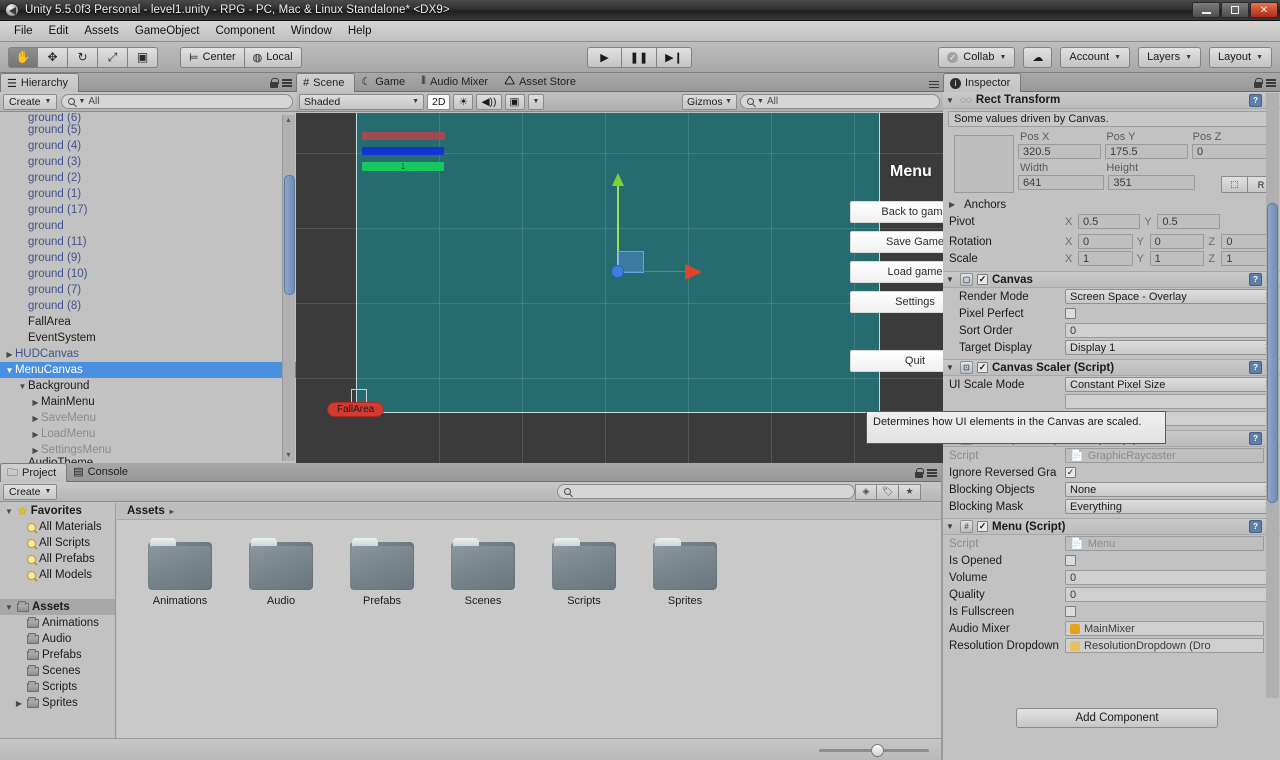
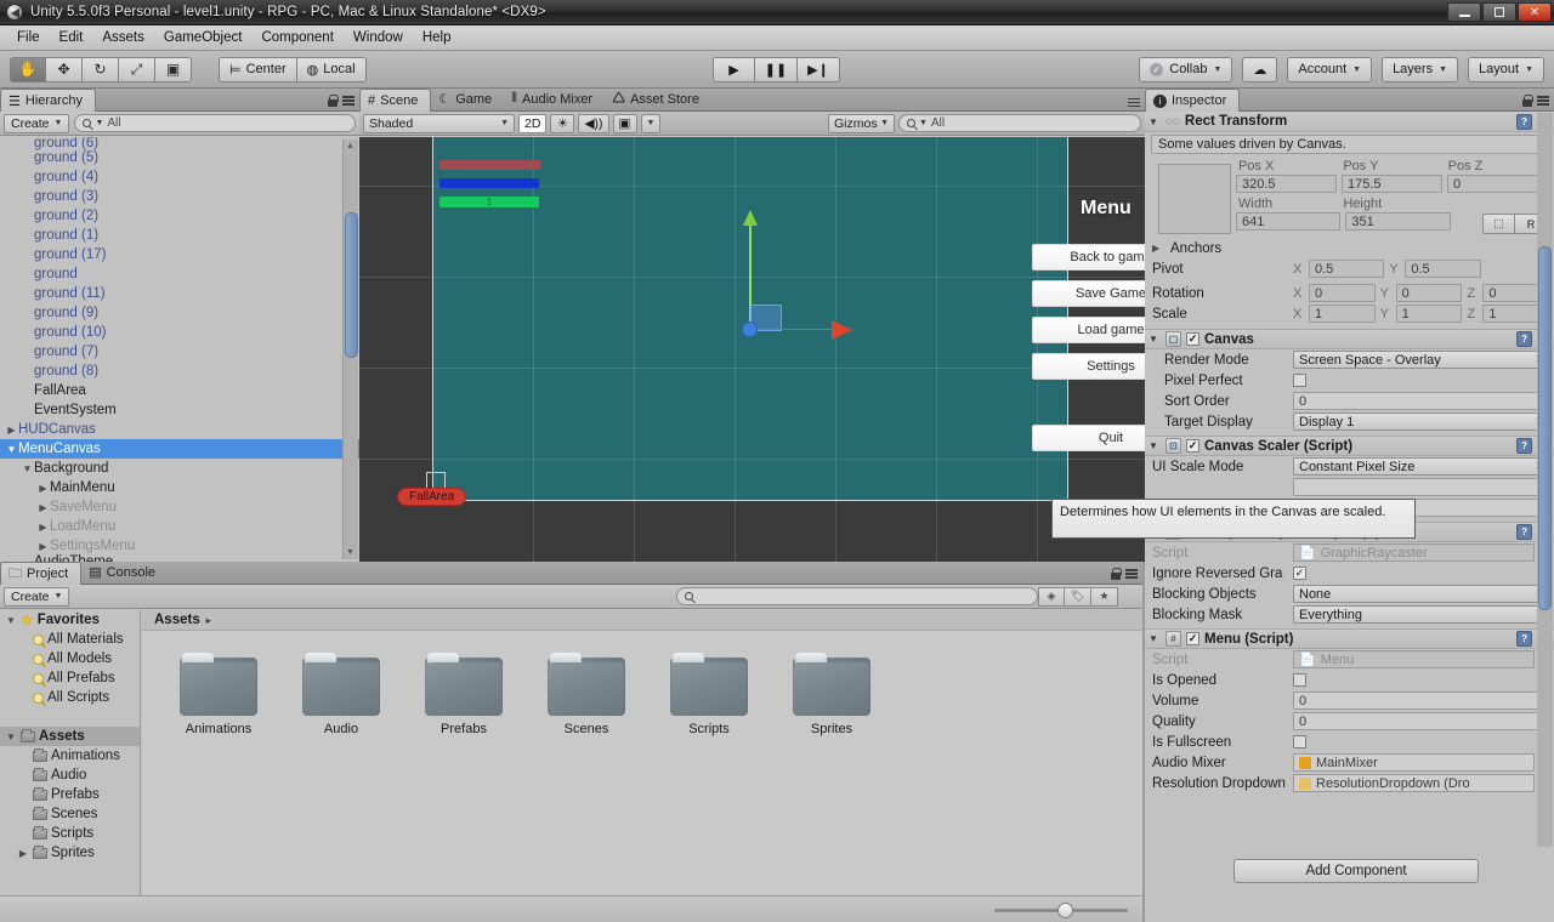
  Unity 5.5.0f3 Personal - level1.unity - RPG - PC, Mac & Linux Standalone* <DX9>
  ✕
  File
  Edit
  Assets
  GameObject
  Component
  Window
  Help
  ✋
  ✥
  ↻
  ⤢
  ▣
  ⊨
  Center
  ◍
  Local
  ▶
  ❚❚
  ▶❙
  ✓
  Collab
  ☁
  Account
  Layers
  Layout
  ☰
  Hierarchy
  Create
  All
  ground (6)
  ground (5)
  ground (4)
  ground (3)
  ground (2)
  ground (1)
  ground (17)
  ground
  ground (11)
  ground (9)
  ground (10)
  ground (7)
  ground (8)
  FallArea
  EventSystem
  ▶
  HUDCanvas
  ▼
  MenuCanvas
  ▼
  Background
  ▶
  MainMenu
  ▶
  SaveMenu
  ▶
  LoadMenu
  ▶
  SettingsMenu
  #
  Scene
  ☾
  Game
  ⦀
  Audio Mixer
  🛆
  Asset Store
  Shaded
  2D
  ☀
  ◀))
  ▣
  Gizmos
  All
  1
  Menu
  Back to gam
  Save Game
  Load game
  Settings
  Quit
  FallArea
  i
  Inspector
  ▼
  ◌◌
  Rect Transform
  ?
  Some values driven by Canvas.
  Pos X
  Pos Y
  Pos Z
  320.5
  175.5
  0
  Width
  Height
  641
  351
  ⬚
  R
  ▶
  Anchors
  Pivot
  X
  0.5
  Y
  0.5
  Rotation
  X
  0
  Y
  0
  Z
  0
  Scale
  X
  1
  Y
  1
  Z
  1
  ▼
  ▢
  ✓
  Canvas
  ?
  Render Mode
  Screen Space - Overlay
  Pixel Perfect
  Sort Order
  0
  Target Display
  Display 1
  ▼
  ⊡
  ✓
  Canvas Scaler (Script)
  ?
  UI Scale Mode
  Constant Pixel Size
  ?
  Script
  📄
  GraphicRaycaster
  Ignore Reversed Gra
  ✓
  Blocking Objects
  None
  Blocking Mask
  Everything
  ▼
  #
  ✓
  Menu (Script)
  ?
  Script
  📄
  Menu
  Is Opened
  Volume
  0
  Quality
  0
  Is Fullscreen
  Audio Mixer
  MainMixer
  Resolution Dropdown
  ResolutionDropdown (Dro
  Add Component
  Determines how UI elements in the Canvas are scaled.
  🗀
  Project
  ▤
  Console
  Create
  ◈
  🏷
  ★
  ▼
  ★
  Favorites
  All Materials
- All Scripts
+ All Models
  All Prefabs
- All Models
+ All Scripts
  ▼
  Assets
  Animations
  Audio
  Prefabs
  Scenes
  Scripts
  ▶
  Sprites
  Assets
  ▸
  Animations
  Audio
  Prefabs
  Scenes
  Scripts
  Sprites
